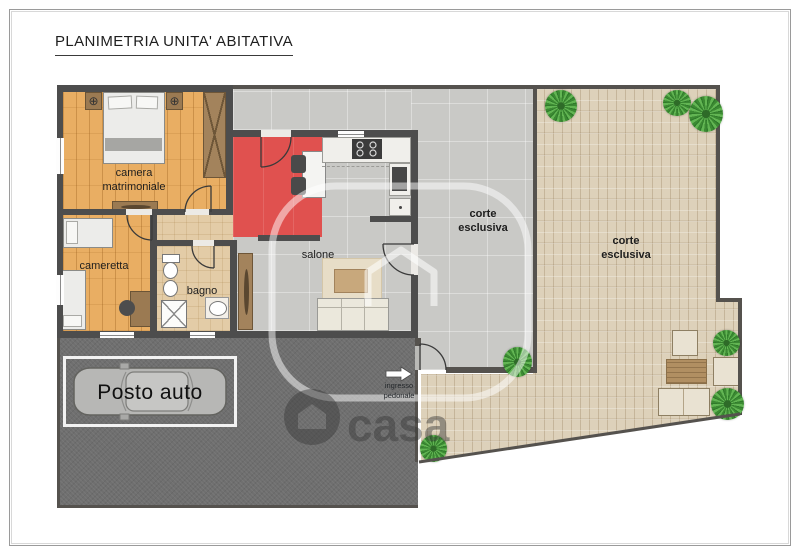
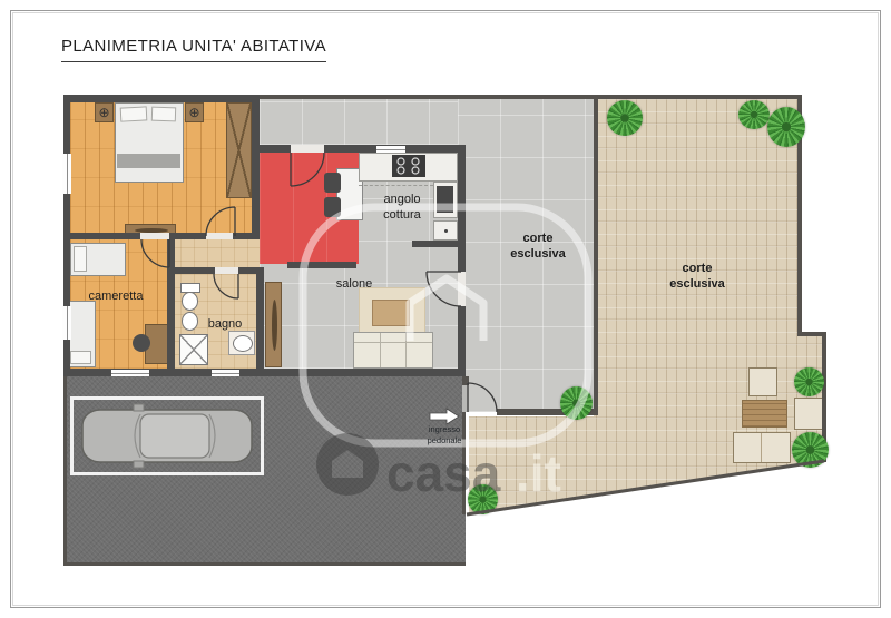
  PLANIMETRIA UNITA' ABITATIVA
  ⊕
  ⊕
- Posto auto
- camera
- matrimoniale
  cameretta
  bagno
  salone
+ angolo
+ cottura
  corte
  esclusiva
  corte
  esclusiva
  ingresso
  pedonale
  casa
+ .it
